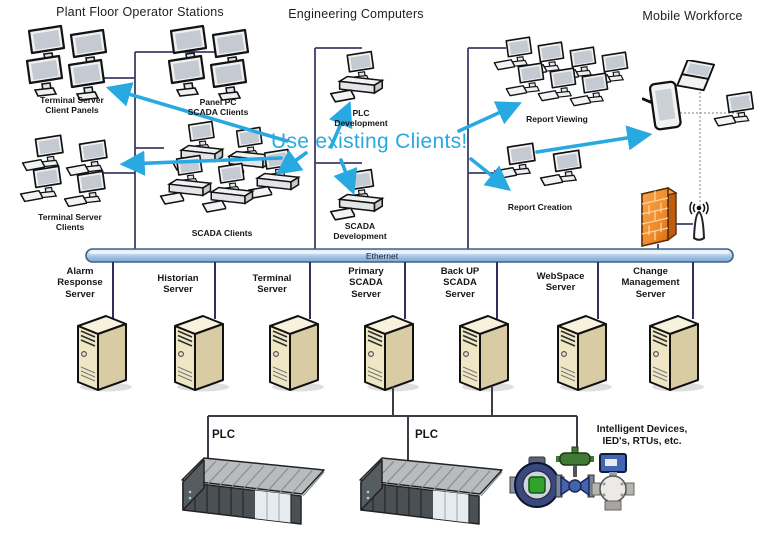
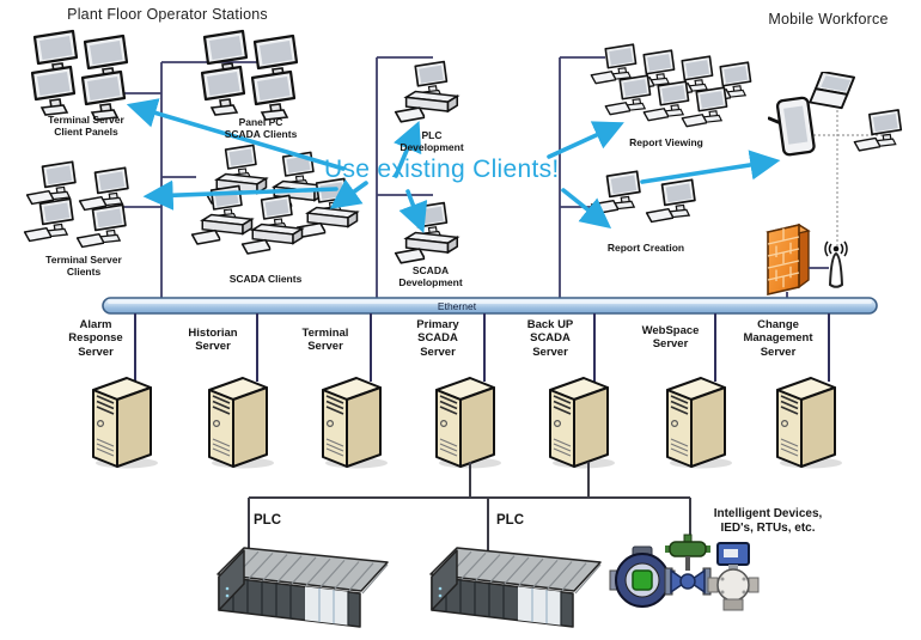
  Plant Floor Operator Stations
- Engineering Computers
  Mobile Workforce
  Terminal Server
  Client Panels
  Panel PC
  SCADA Clients
  Terminal Server
  Clients
  SCADA Clients
  PLC
  Development
  SCADA
  Development
  Report Viewing
  Report Creation
  Ethernet
  Alarm
  Response
  Server
  Historian
  Server
  Terminal
  Server
  Primary
  SCADA
  Server
  Back UP
  SCADA
  Server
  WebSpace
  Server
  Change
  Management
  Server
  PLC
  PLC
  Intelligent Devices,
  IED's, RTUs, etc.
  Use existing Clients!
